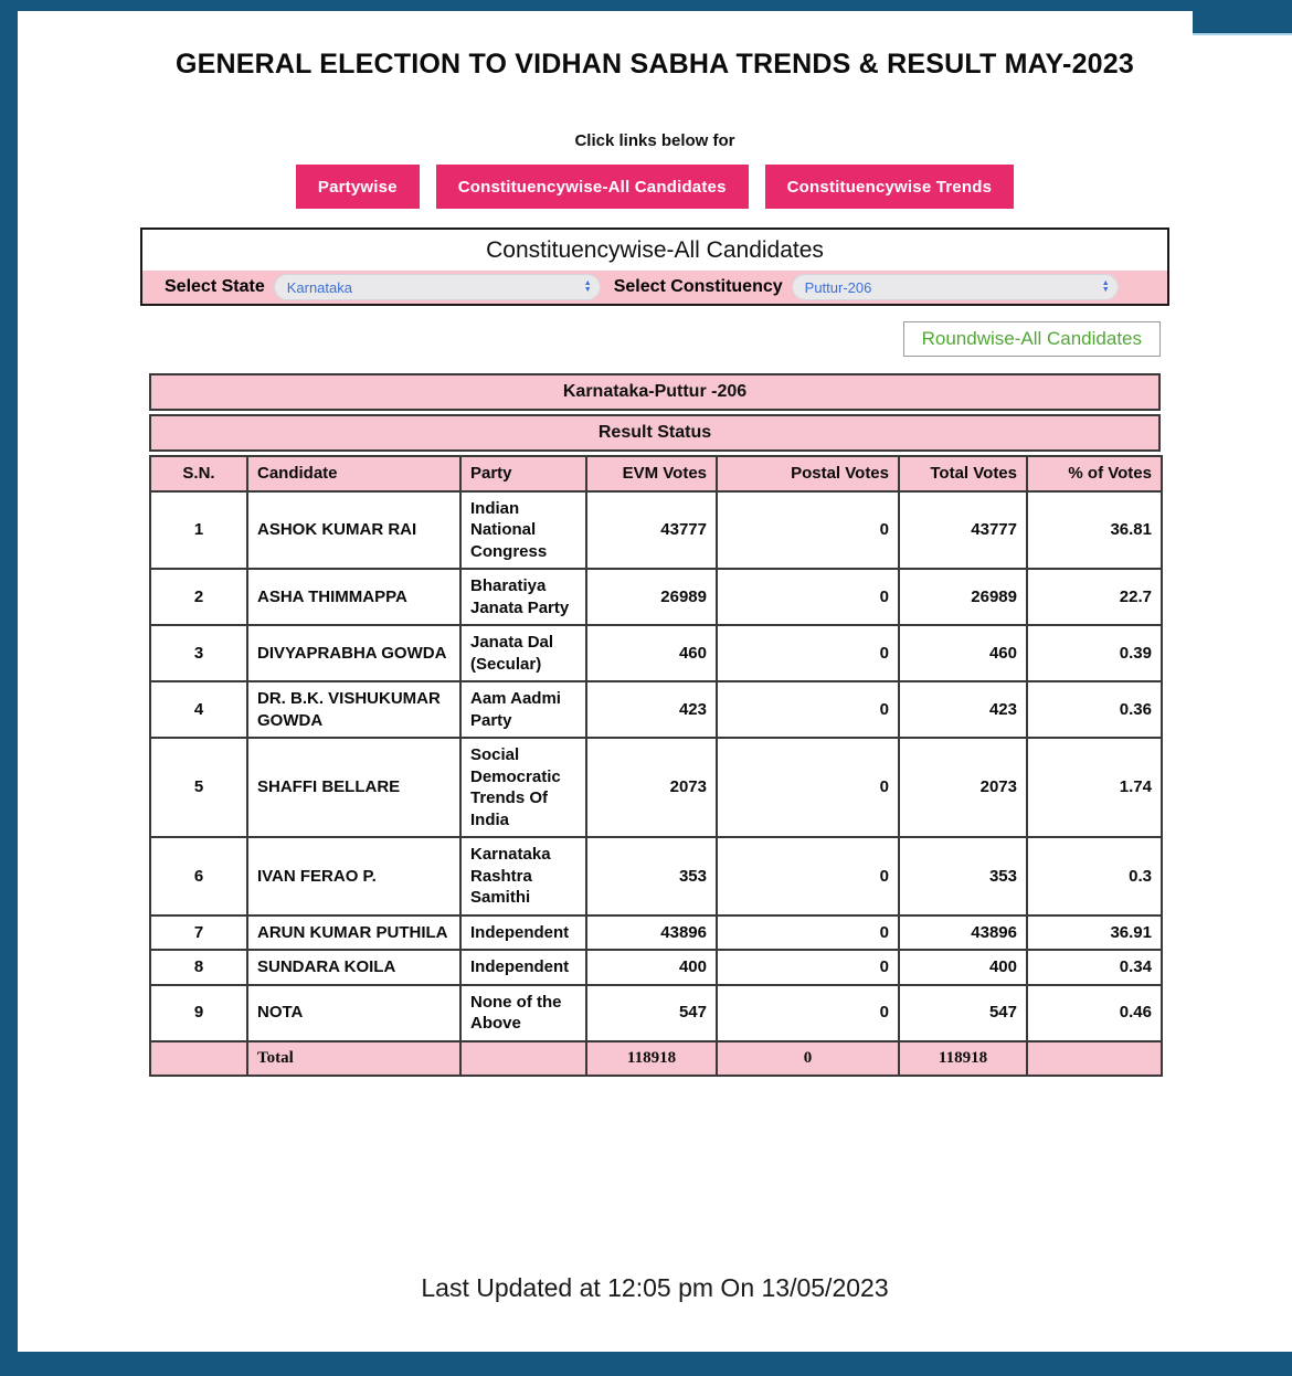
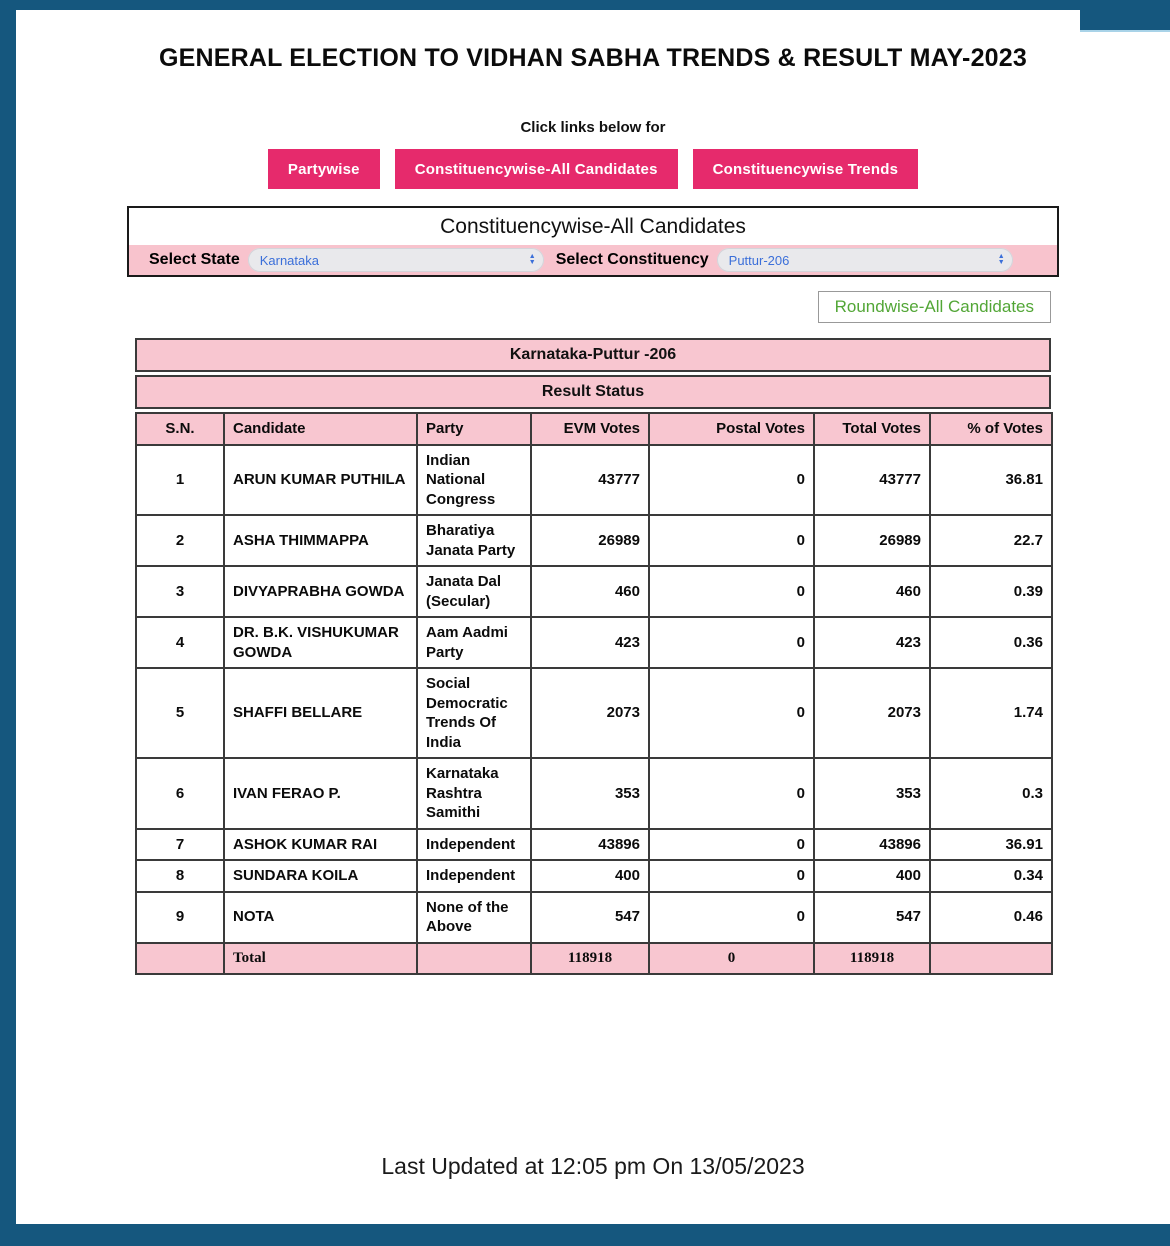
  GENERAL ELECTION TO VIDHAN SABHA TRENDS & RESULT MAY-2023
  Click links below for
  Partywise
  Constituencywise-All Candidates
  Constituencywise Trends
  Constituencywise-All Candidates
  Select State
  Karnataka
  Select Constituency
  Puttur-206
  Roundwise-All Candidates
  Karnataka-Puttur -206
  Result Status
  S.N.	Candidate	Party	EVM Votes	Postal Votes	Total Votes	% of Votes
- 1	ASHOK KUMAR RAI	Indian National Congress	43777	0	43777	36.81
+ 1	ARUN KUMAR PUTHILA	Indian National Congress	43777	0	43777	36.81
  2	ASHA THIMMAPPA	Bharatiya Janata Party	26989	0	26989	22.7
  3	DIVYAPRABHA GOWDA	Janata Dal (Secular)	460	0	460	0.39
  4	DR. B.K. VISHUKUMAR GOWDA	Aam Aadmi Party	423	0	423	0.36
  5	SHAFFI BELLARE	Social Democratic Trends Of India	2073	0	2073	1.74
  6	IVAN FERAO P.	Karnataka Rashtra Samithi	353	0	353	0.3
- 7	ARUN KUMAR PUTHILA	Independent	43896	0	43896	36.91
+ 7	ASHOK KUMAR RAI	Independent	43896	0	43896	36.91
  8	SUNDARA KOILA	Independent	400	0	400	0.34
  9	NOTA	None of the Above	547	0	547	0.46
  	Total		118918	0	118918
  Last Updated at 12:05 pm On 13/05/2023
